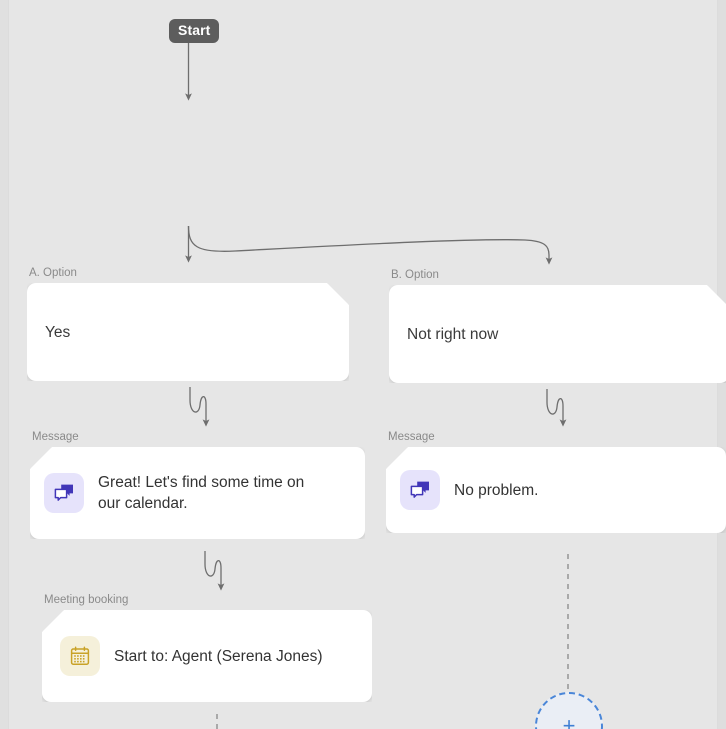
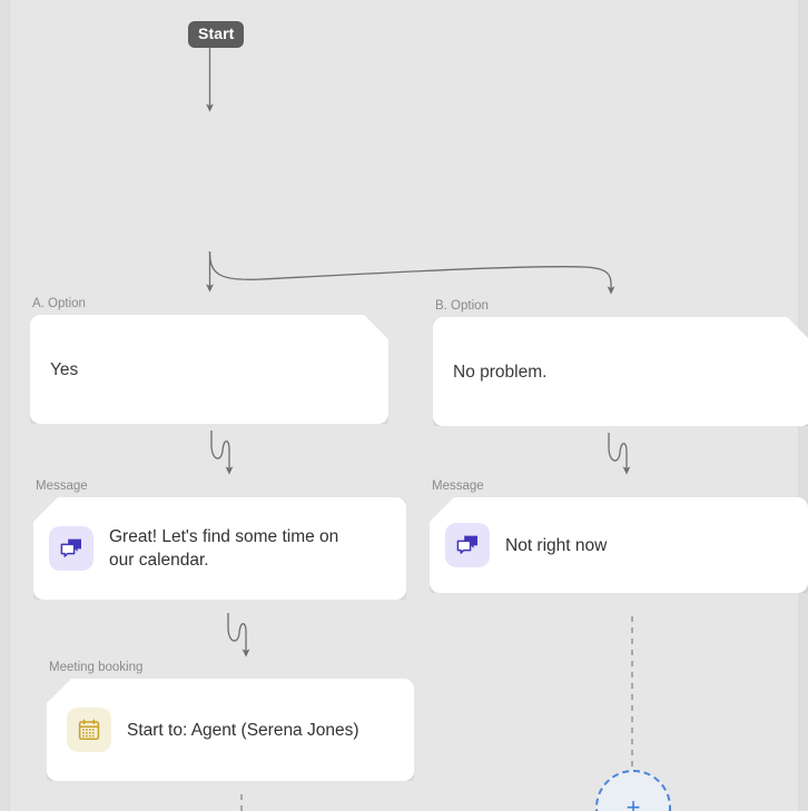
  Start
  A. Option
  Yes
  B. Option
- Not right now
+ No problem.
  Message
  Great! Let's find some time on
  our calendar.
  Message
- No problem.
+ Not right now
  Meeting booking
  Start to: Agent (Serena Jones)
  +
